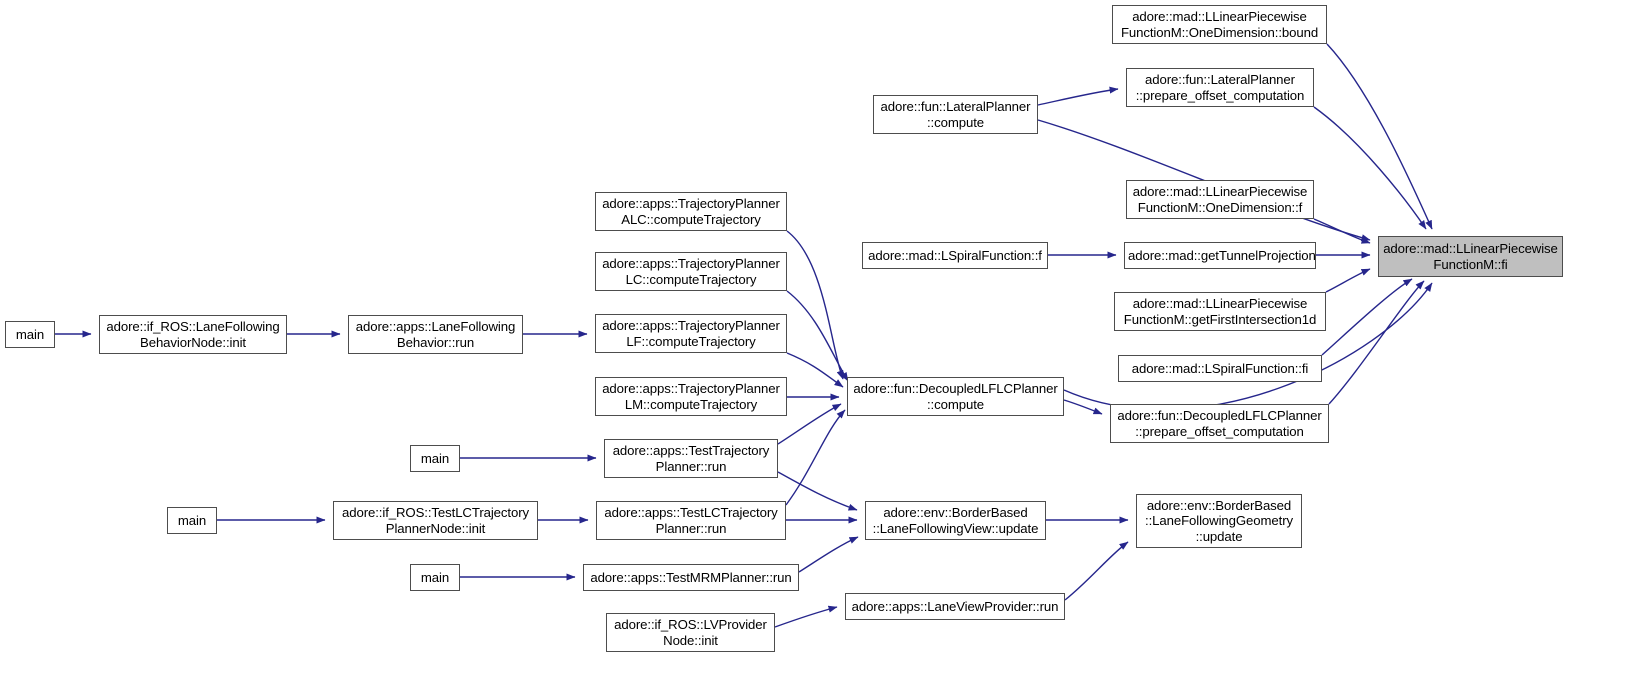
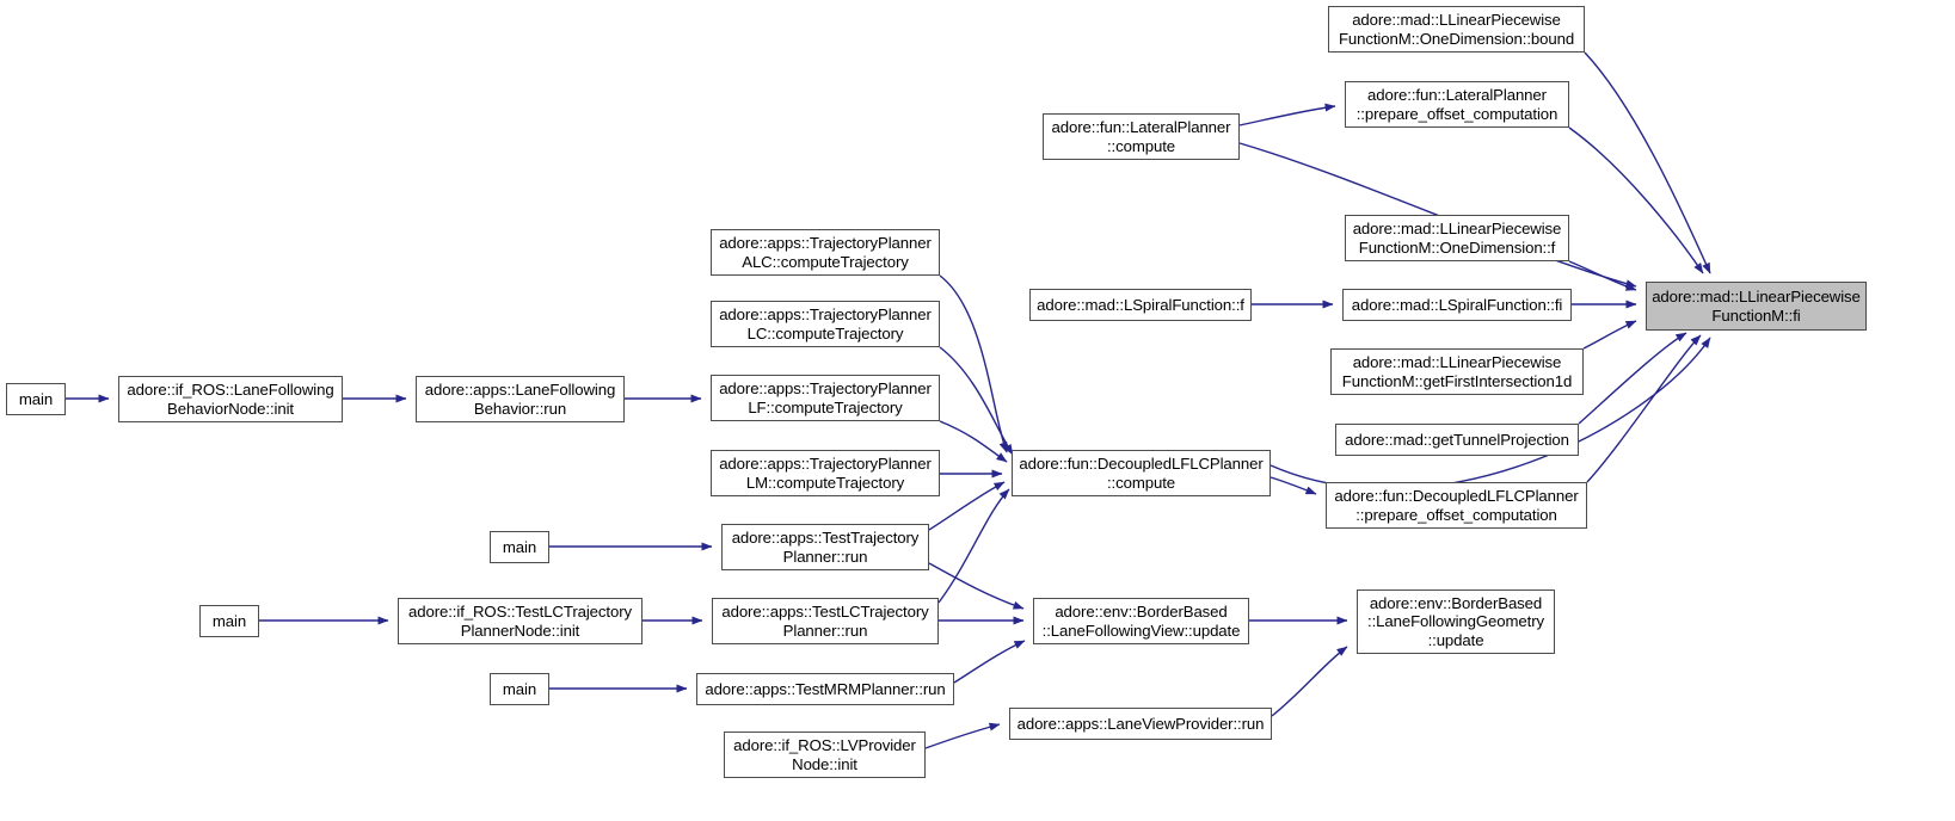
  main
  adore::if_ROS::LaneFollowing
  BehaviorNode::init
  adore::apps::LaneFollowing
  Behavior::run
  adore::apps::TrajectoryPlanner
  ALC::computeTrajectory
  adore::apps::TrajectoryPlanner
  LC::computeTrajectory
  adore::apps::TrajectoryPlanner
  LF::computeTrajectory
  adore::apps::TrajectoryPlanner
  LM::computeTrajectory
  main
  adore::apps::TestTrajectory
  Planner::run
  main
  adore::if_ROS::TestLCTrajectory
  PlannerNode::init
  adore::apps::TestLCTrajectory
  Planner::run
  main
  adore::apps::TestMRMPlanner::run
  adore::if_ROS::LVProvider
  Node::init
  adore::fun::LateralPlanner
  ::compute
  adore::mad::LSpiralFunction::f
  adore::fun::DecoupledLFLCPlanner
  ::compute
  adore::env::BorderBased
  ::LaneFollowingView::update
  adore::apps::LaneViewProvider::run
  adore::mad::LLinearPiecewise
  FunctionM::OneDimension::bound
  adore::fun::LateralPlanner
  ::prepare_offset_computation
  adore::mad::LLinearPiecewise
  FunctionM::OneDimension::f
- adore::mad::getTunnelProjection
+ adore::mad::LSpiralFunction::fi
  adore::mad::LLinearPiecewise
  FunctionM::getFirstIntersection1d
- adore::mad::LSpiralFunction::fi
+ adore::mad::getTunnelProjection
  adore::fun::DecoupledLFLCPlanner
  ::prepare_offset_computation
  adore::env::BorderBased
  ::LaneFollowingGeometry
  ::update
  adore::mad::LLinearPiecewise
  FunctionM::fi
